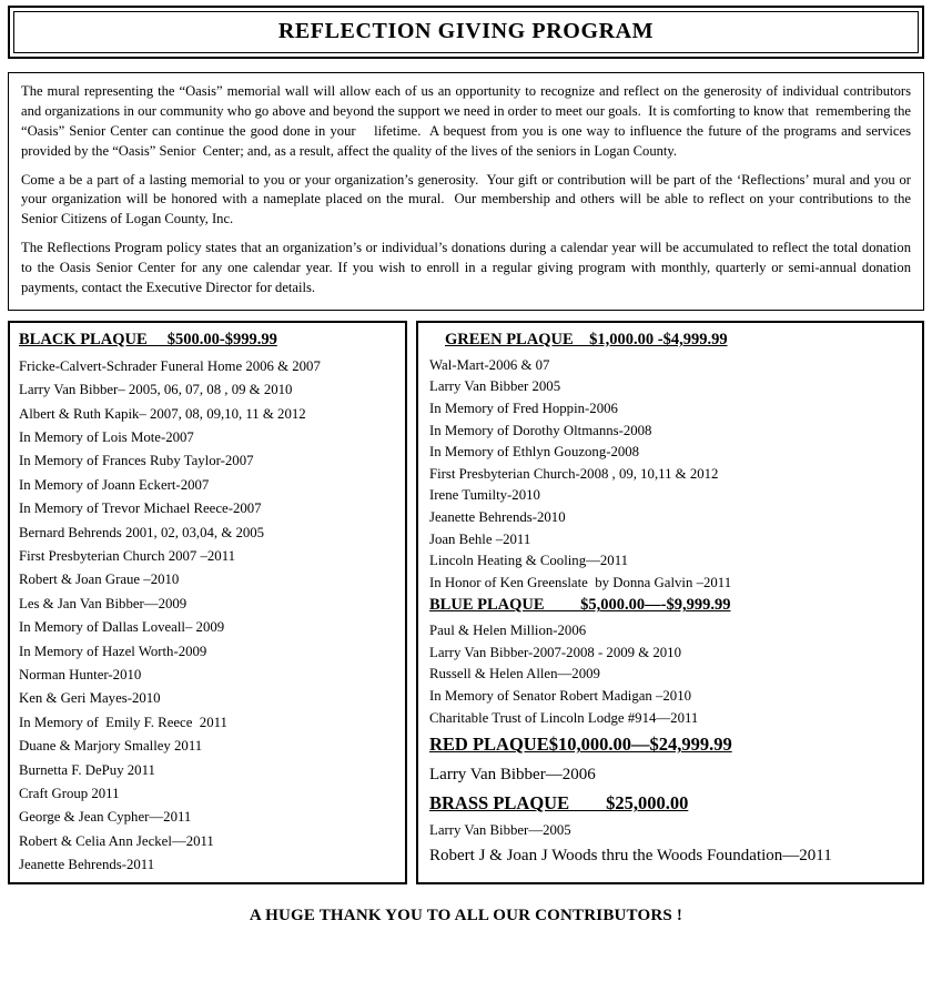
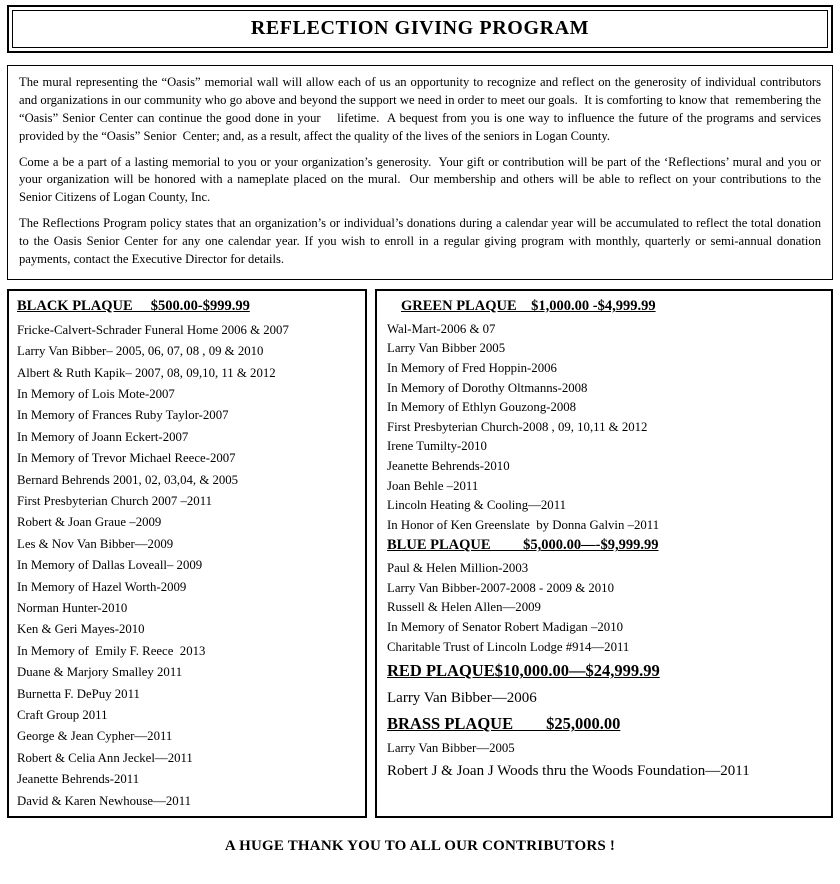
  REFLECTION GIVING PROGRAM
  The mural representing the “Oasis” memorial wall will allow each of us an opportunity to recognize and reflect on the generosity of individual contributors and organizations in our community who go above and beyond the support we need in order to meet our goals. It is comforting to know that remembering the “Oasis” Senior Center can continue the good done in your lifetime. A bequest from you is one way to influence the future of the programs and services provided by the “Oasis” Senior Center; and, as a result, affect the quality of the lives of the seniors in Logan County.
  Come a be a part of a lasting memorial to you or your organization’s generosity. Your gift or contribution will be part of the ‘Reflections’ mural and you or your organization will be honored with a nameplate placed on the mural. Our membership and others will be able to reflect on your contributions to the Senior Citizens of Logan County, Inc.
  The Reflections Program policy states that an organization’s or individual’s donations during a calendar year will be accumulated to reflect the total donation to the Oasis Senior Center for any one calendar year. If you wish to enroll in a regular giving program with monthly, quarterly or semi-annual donation payments, contact the Executive Director for details.
  BLACK PLAQUE $500.00-$999.99
  Fricke-Calvert-Schrader Funeral Home 2006 & 2007
  Larry Van Bibber– 2005, 06, 07, 08 , 09 & 2010
  Albert & Ruth Kapik– 2007, 08, 09,10, 11 & 2012
  In Memory of Lois Mote-2007
  In Memory of Frances Ruby Taylor-2007
  In Memory of Joann Eckert-2007
  In Memory of Trevor Michael Reece-2007
  Bernard Behrends 2001, 02, 03,04, & 2005
  First Presbyterian Church 2007 –2011
- Robert & Joan Graue –2010
+ Robert & Joan Graue –2009
- Les & Jan Van Bibber—2009
+ Les & Nov Van Bibber—2009
  In Memory of Dallas Loveall– 2009
  In Memory of Hazel Worth-2009
  Norman Hunter-2010
  Ken & Geri Mayes-2010
- In Memory of Emily F. Reece 2011
+ In Memory of Emily F. Reece 2013
  Duane & Marjory Smalley 2011
  Burnetta F. DePuy 2011
  Craft Group 2011
  George & Jean Cypher—2011
  Robert & Celia Ann Jeckel—2011
  Jeanette Behrends-2011
+ David & Karen Newhouse—2011
  GREEN PLAQUE $1,000.00 -$4,999.99
  Wal-Mart-2006 & 07
  Larry Van Bibber 2005
  In Memory of Fred Hoppin-2006
  In Memory of Dorothy Oltmanns-2008
  In Memory of Ethlyn Gouzong-2008
  First Presbyterian Church-2008 , 09, 10,11 & 2012
  Irene Tumilty-2010
  Jeanette Behrends-2010
  Joan Behle –2011
  Lincoln Heating & Cooling—2011
  In Honor of Ken Greenslate by Donna Galvin –2011
  BLUE PLAQUE $5,000.00—-$9,999.99
- Paul & Helen Million-2006
+ Paul & Helen Million-2003
  Larry Van Bibber-2007-2008 - 2009 & 2010
  Russell & Helen Allen—2009
  In Memory of Senator Robert Madigan –2010
  Charitable Trust of Lincoln Lodge #914—2011
  RED PLAQUE$10,000.00—$24,999.99
  Larry Van Bibber—2006
  BRASS PLAQUE $25,000.00
  Larry Van Bibber—2005
  Robert J & Joan J Woods thru the Woods Foundation—2011
  A HUGE THANK YOU TO ALL OUR CONTRIBUTORS !
